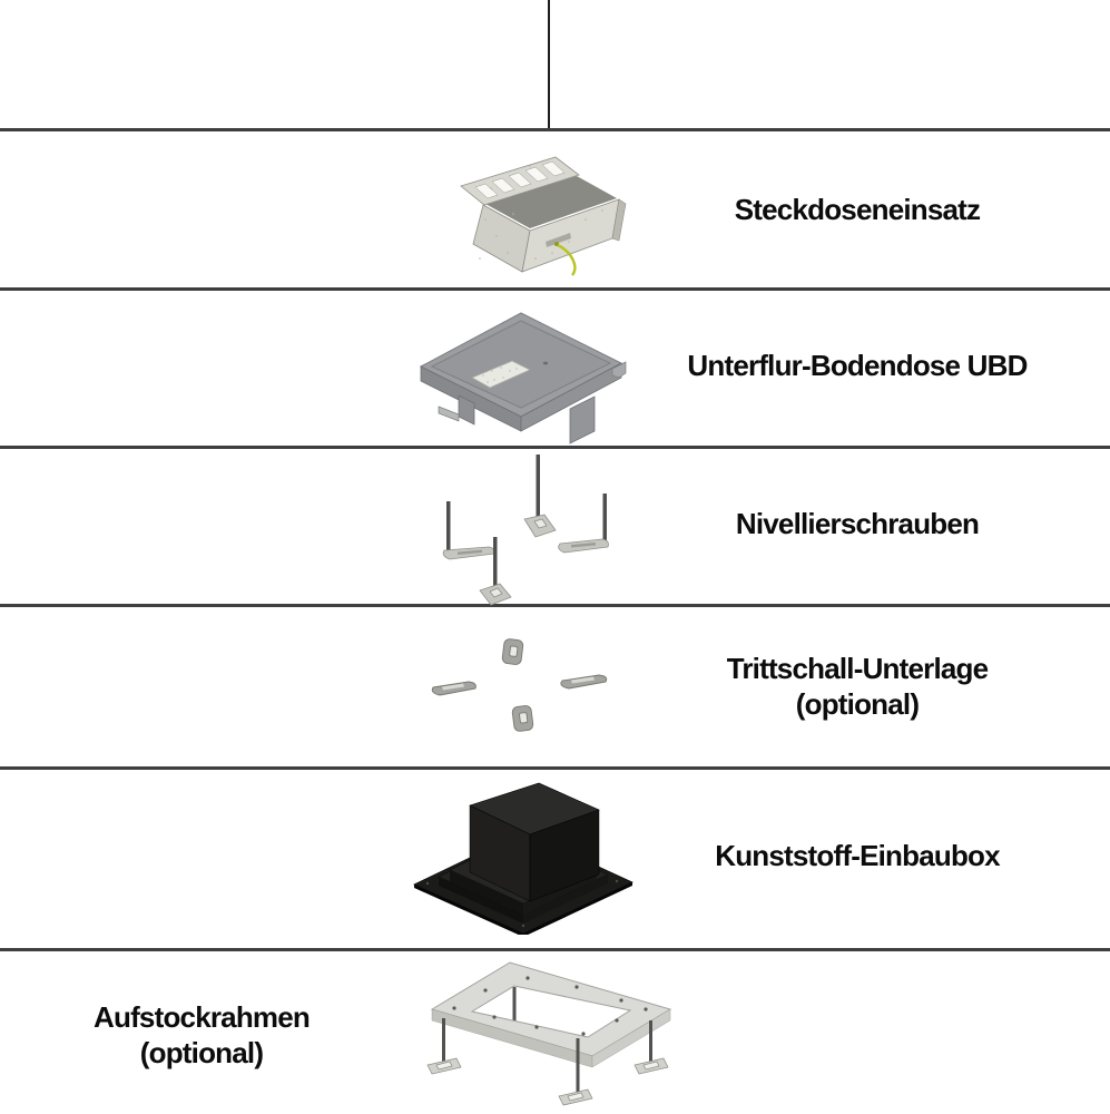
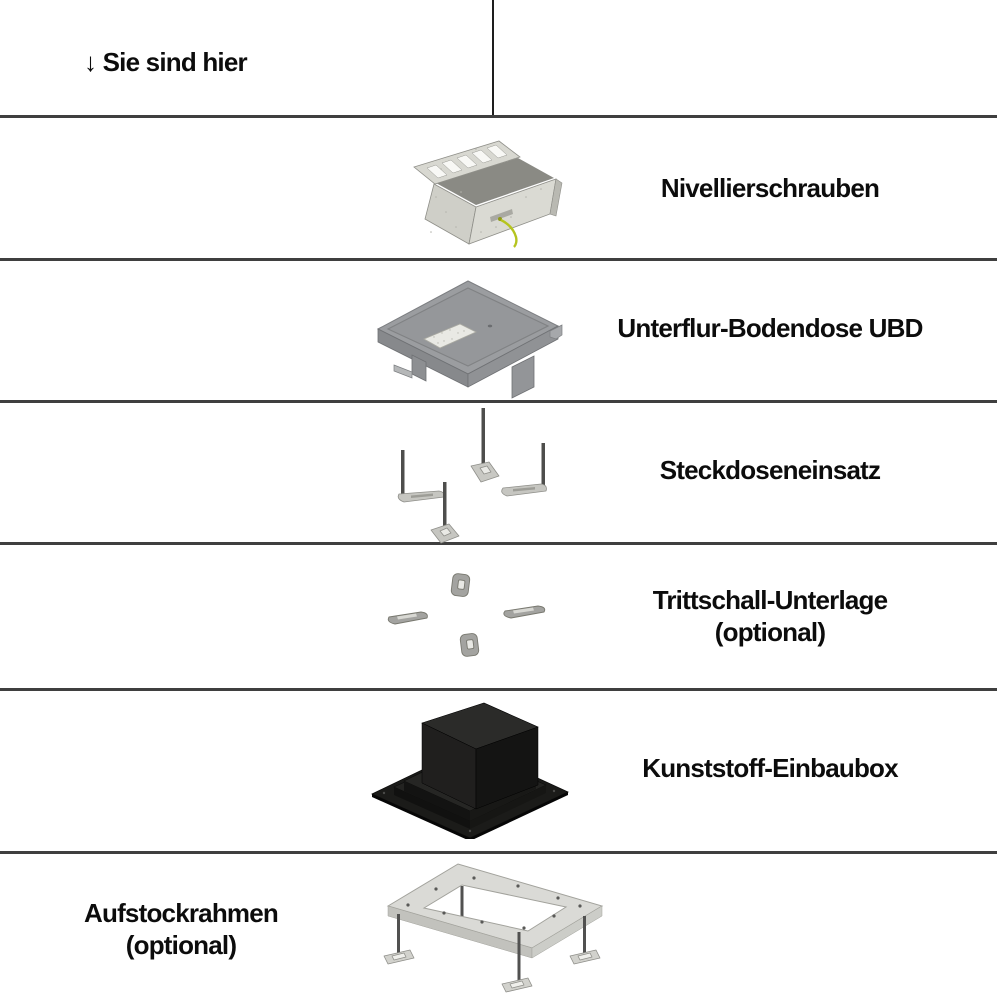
+ ↓ Sie sind hier
- Steckdoseneinsatz
+ Nivellierschrauben
  Unterflur-Bodendose UBD
- Nivellierschrauben
+ Steckdoseneinsatz
  Trittschall-Unterlage
  (optional)
  Kunststoff-Einbaubox
  Aufstockrahmen
  (optional)
